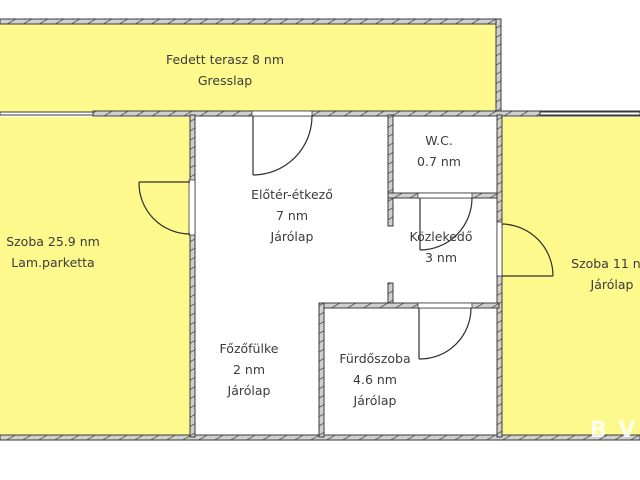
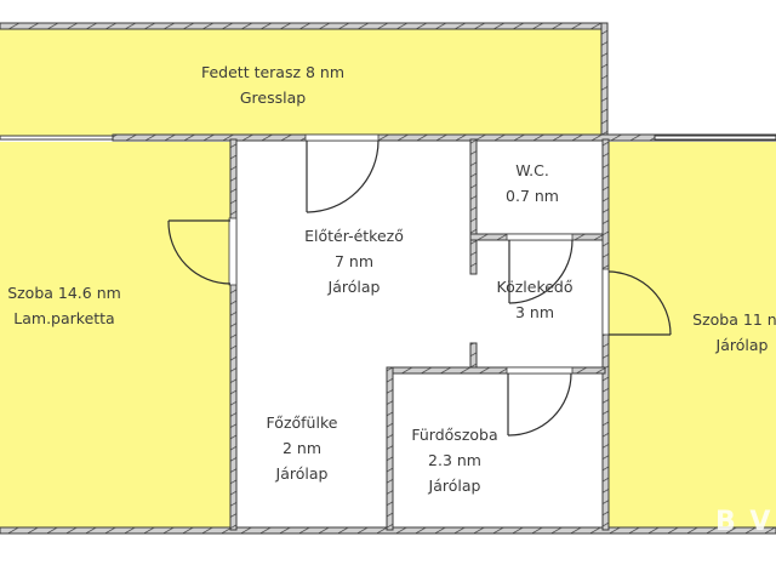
  Fedett terasz 8 nm
  Gresslap
- Szoba 25.9 nm
+ Szoba 14.6 nm
  Lam.parketta
  Előtér-étkező
  7 nm
  Járólap
  W.C.
  0.7 nm
  Közlekedő
  3 nm
  Szoba 11 n
  Járólap
  Főzőfülke
  2 nm
  Járólap
  Fürdőszoba
- 4.6 nm
+ 2.3 nm
  Járólap
  B V
